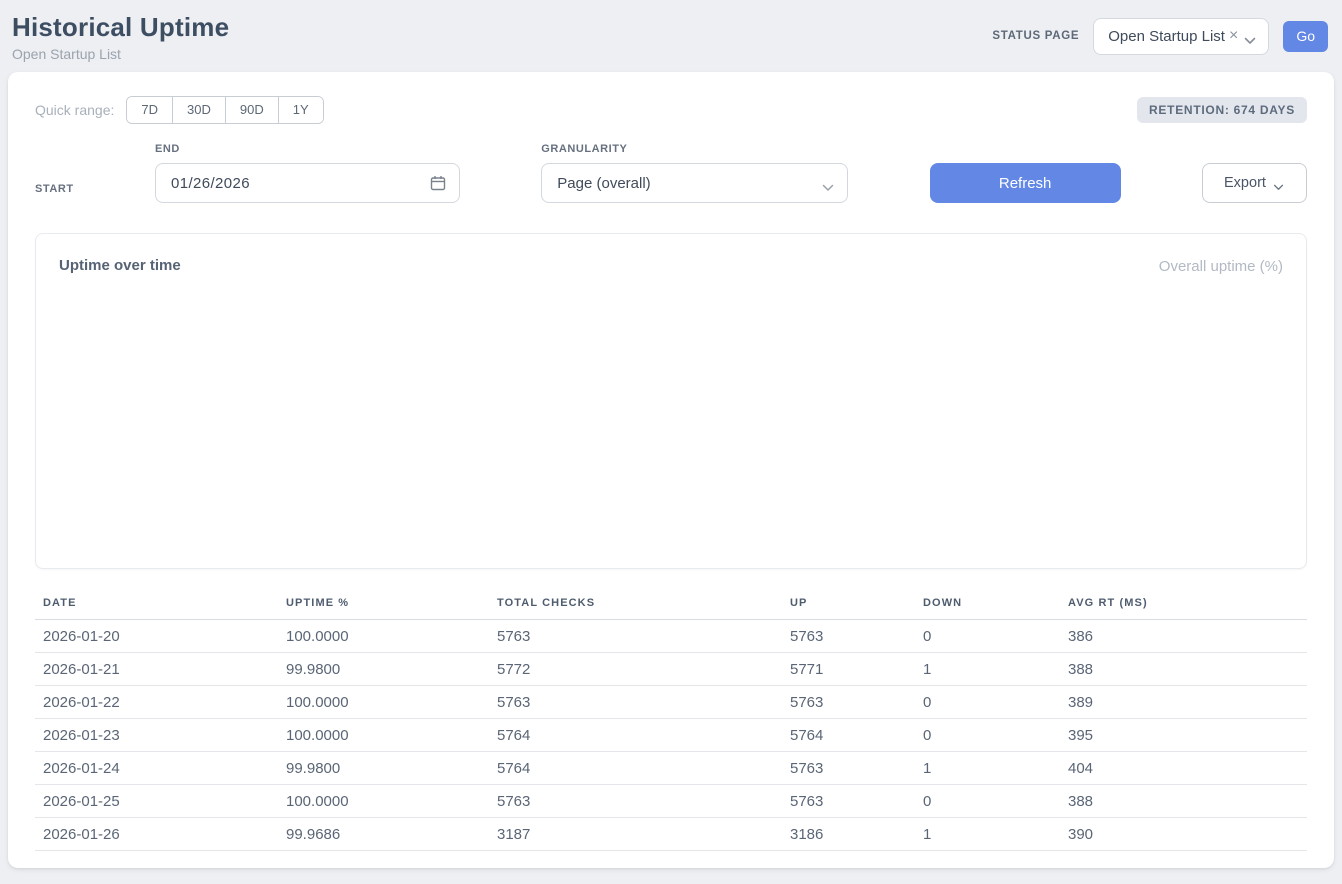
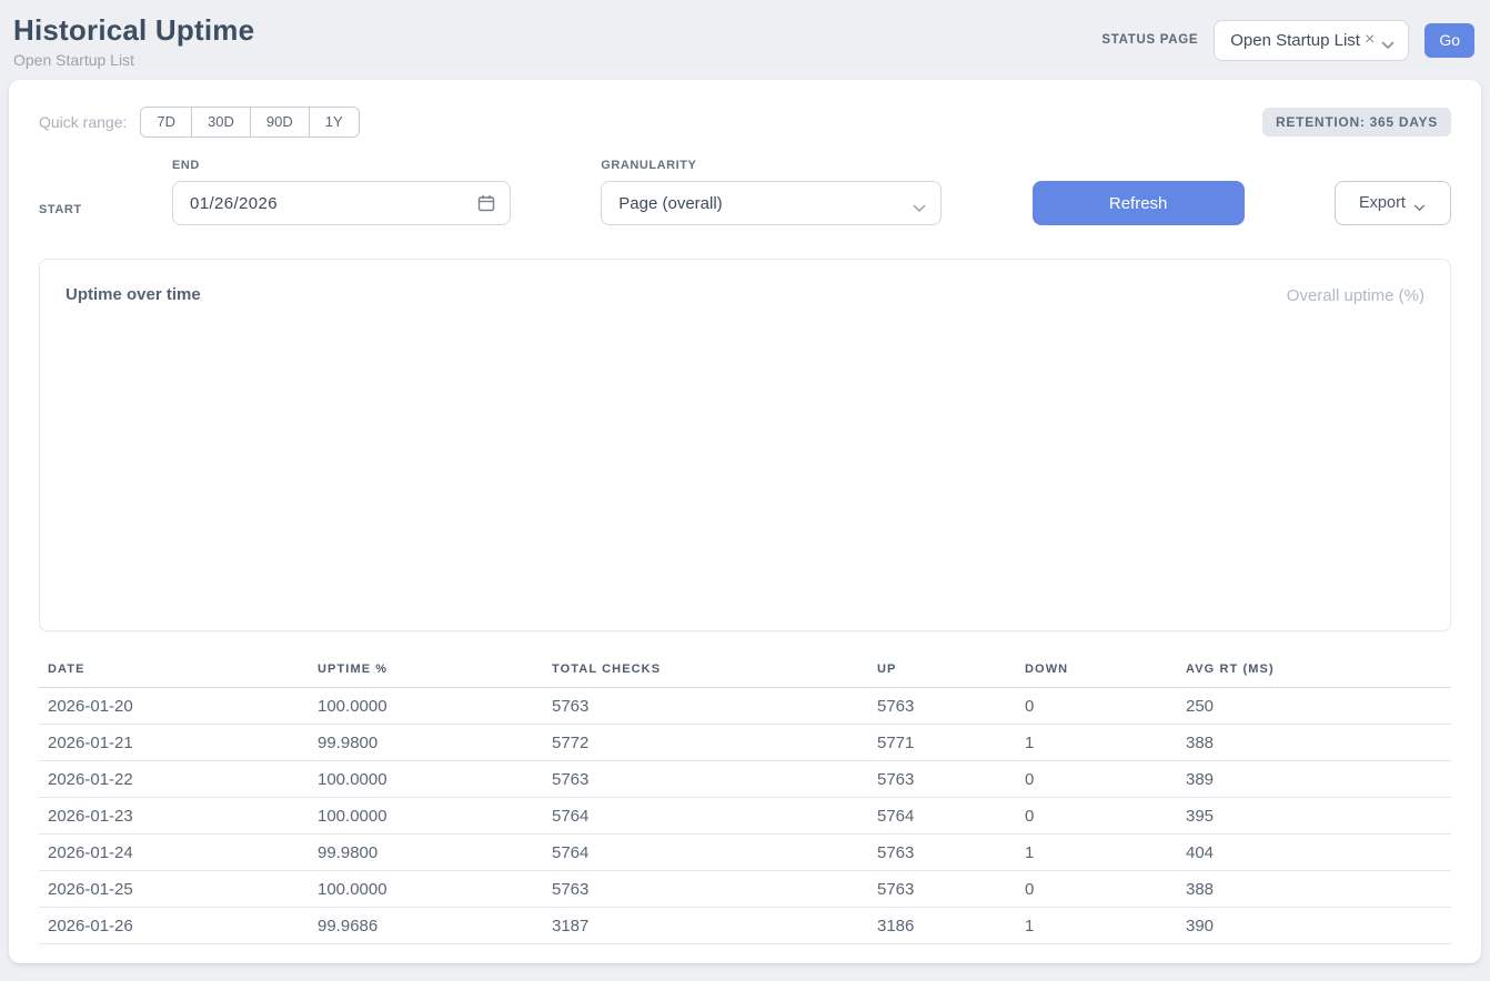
  Historical Uptime
  Open Startup List
  STATUS PAGE
  Open Startup List
  ×
  Go
  Quick range:
  7D
  30D
  90D
  1Y
- RETENTION: 674 DAYS
+ RETENTION: 365 DAYS
  START
  END
  01/26/2026
  GRANULARITY
  Page (overall)
  Refresh
  Export
  Uptime over time
  Overall uptime (%)
  DATE	UPTIME %	TOTAL CHECKS	UP	DOWN	AVG RT (MS)
- 2026-01-20	100.0000	5763	5763	0	386
+ 2026-01-20	100.0000	5763	5763	0	250
  2026-01-21	99.9800	5772	5771	1	388
  2026-01-22	100.0000	5763	5763	0	389
  2026-01-23	100.0000	5764	5764	0	395
  2026-01-24	99.9800	5764	5763	1	404
  2026-01-25	100.0000	5763	5763	0	388
  2026-01-26	99.9686	3187	3186	1	390
